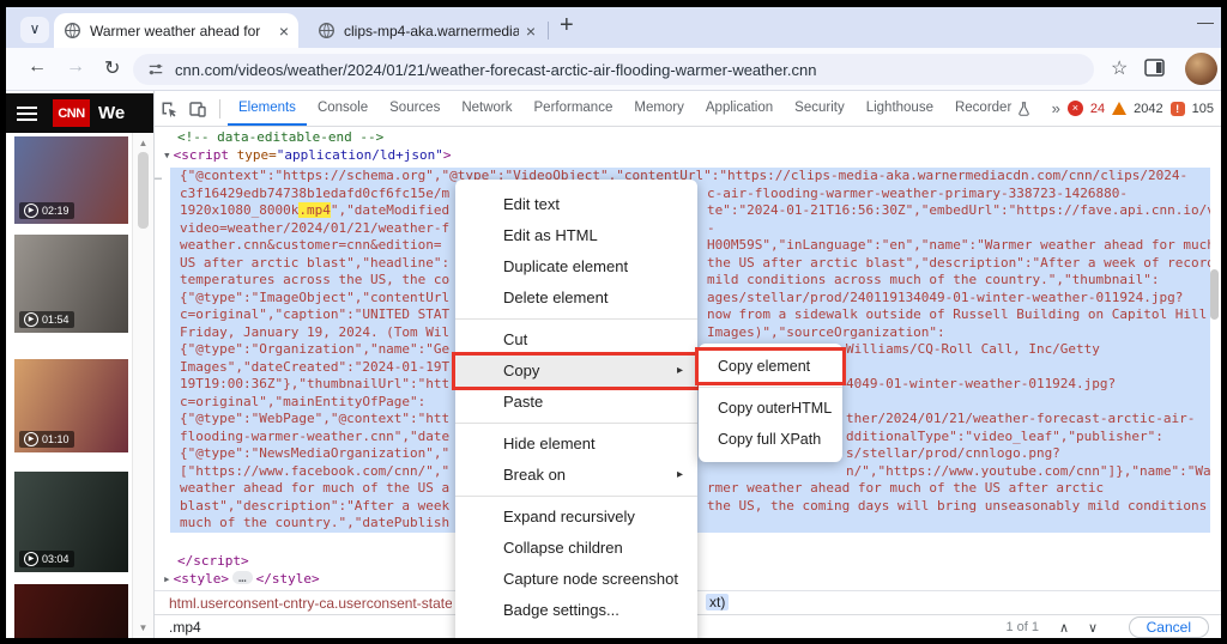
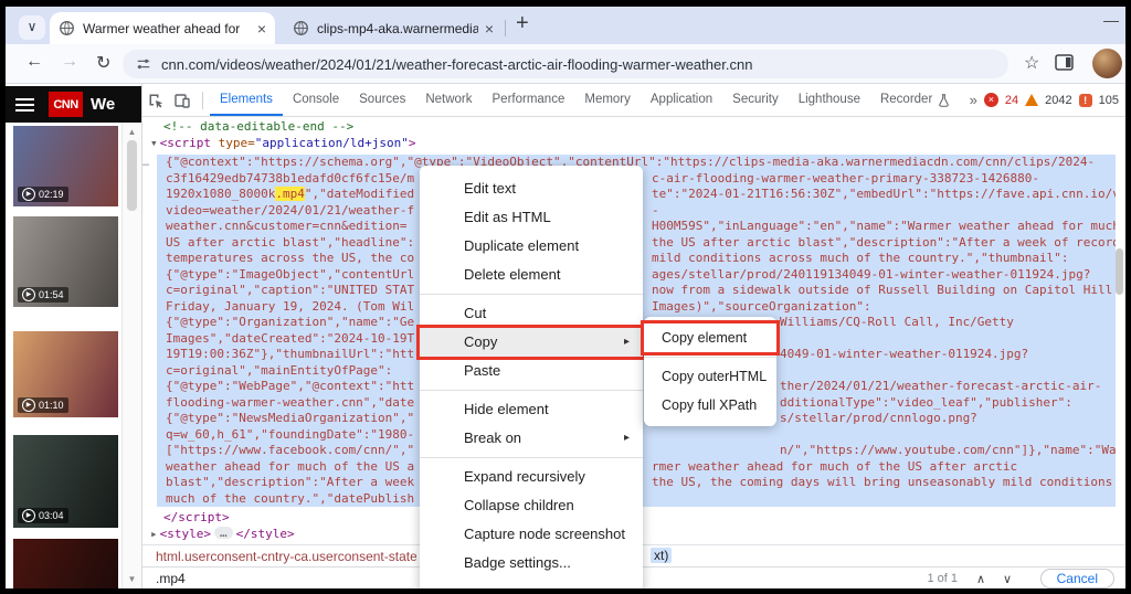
  ∨
  Warmer weather ahead for
  ×
  clips-mp4-aka.warnermedia
  ×
  +
  —
  ←
  →
  ↻
  cnn.com/videos/weather/2024/01/21/weather-forecast-arctic-air-flooding-warmer-weather.cnn
  ☆
  CNN
  We
  02:19
  01:54
  01:10
  03:04
  ▲
  ▼
  Elements
  Console
  Sources
  Network
  Performance
  Memory
  Application
  Security
  Lighthouse
  Recorder
  »
  ×
  24
  2042
  !
  105
  <!-- data-editable-end -->
  ▾ <script type="application/ld+json">
  …
  {"@context":"https://schema.org","@type":"VideoObject","contentUrl":"https://clips-media-aka.warnermediacdn.com/cnn/clips/2024-
  c3f16429edb74738b1edafd0cf6fc15e/m
  c-air-flooding-warmer-weather-primary-338723-1426880-
  1920x1080_8000k.mp4","dateModified
  te":"2024-01-21T16:56:30Z","embedUrl":"https://fave.api.cnn.io/
  video=weather/2024/01/21/weather-f
  -
  weather.cnn&customer=cnn&edition=
  H00M59S","inLanguage":"en","name":"Warmer weather ahead for muc
  US after arctic blast","headline":
  the US after arctic blast","description":"After a week of recor
  temperatures across the US, the co
  mild conditions across much of the country.","thumbnail":
  {"@type":"ImageObject","contentUrl
  ages/stellar/prod/240119134049-01-winter-weather-011924.jpg?
  c=original","caption":"UNITED STAT
  now from a sidewalk outside of Russell Building on Capitol Hill
  Friday, January 19, 2024. (Tom Wil
  Images)","sourceOrganization":
  {"@type":"Organization","name":"Ge
  Williams/CQ-Roll Call, Inc/Getty
- Images","dateCreated":"2024-01-19T
+ Images","dateCreated":"2024-10-19T
  19T19:00:36Z"},"thumbnailUrl":"htt
  4049-01-winter-weather-011924.jpg?
  c=original","mainEntityOfPage":
  {"@type":"WebPage","@context":"htt
  ther/2024/01/21/weather-forecast-arctic-air-
  flooding-warmer-weather.cnn","date
  dditionalType":"video_leaf","publisher":
  {"@type":"NewsMediaOrganization","
  s/stellar/prod/cnnlogo.png?
+ q=w_60,h_61","foundingDate":"1980-
  ["https://www.facebook.com/cnn/","
  n/","https://www.youtube.com/cnn"]},"name":"Wa
  weather ahead for much of the US a
  rmer weather ahead for much of the US after arctic
  blast","description":"After a week
  the US, the coming days will bring unseasonably mild conditions
  much of the country.","datePublish
  </script>
  ▸ <style> … </style>
  html.userconsent-cntry-ca.userconsent-state
  xt)
  .mp4
  1 of 1
  ∧
  ∨
  Cancel
  Edit text
  Edit as HTML
  Duplicate element
  Delete element
  Cut
  Copy
  ▸
  Paste
  Hide element
  Break on
  ▸
  Expand recursively
  Collapse children
  Capture node screenshot
  Badge settings...
  Copy element
  Copy outerHTML
  Copy full XPath
